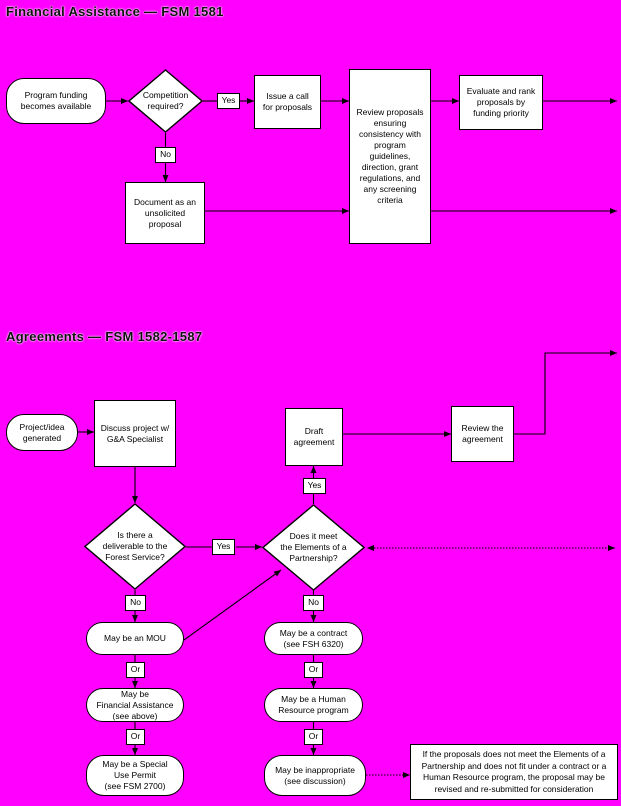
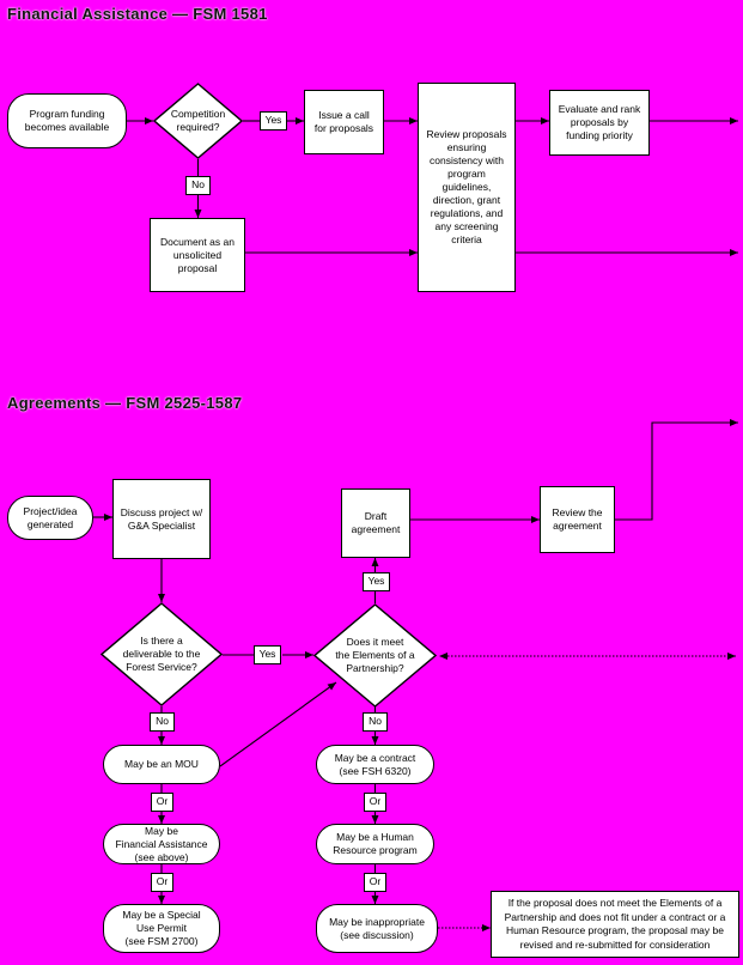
  Financial Assistance — FSM 1581
  Program funding
  becomes available
  Competition
  required?
  Yes
  No
  Issue a call
  for proposals
  Document as an
  unsolicited
  proposal
  Review proposals
  ensuring
  consistency with
  program
  guidelines,
  direction, grant
  regulations, and
  any screening
  criteria
  Evaluate and rank
  proposals by
  funding priority
- Agreements — FSM 1582-1587
+ Agreements — FSM 2525-1587
  Project/idea
  generated
  Discuss project w/
  G&A Specialist
  Is there a
  deliverable to the
  Forest Service?
  Yes
  Does it meet
  the Elements of a
  Partnership?
  Yes
  No
  No
  Draft
  agreement
  Review the
  agreement
  May be an MOU
  Or
  May be
  Financial Assistance
  (see above)
  Or
  May be a Special
  Use Permit
  (see FSM 2700)
  May be a contract
  (see FSH 6320)
  Or
  May be a Human
  Resource program
  Or
  May be inappropriate
  (see discussion)
- If the proposals does not meet the Elements of a Partnership and does not fit under a contract or a Human Resource program, the proposal may be revised and re-submitted for consideration
+ If the proposal does not meet the Elements of a Partnership and does not fit under a contract or a Human Resource program, the proposal may be revised and re-submitted for consideration
